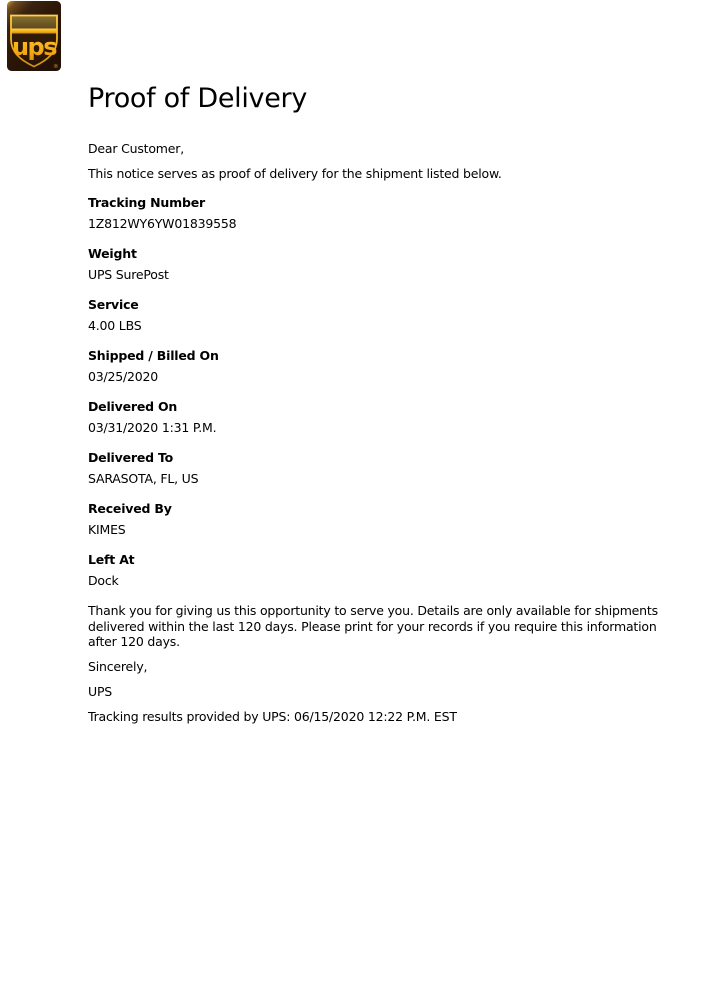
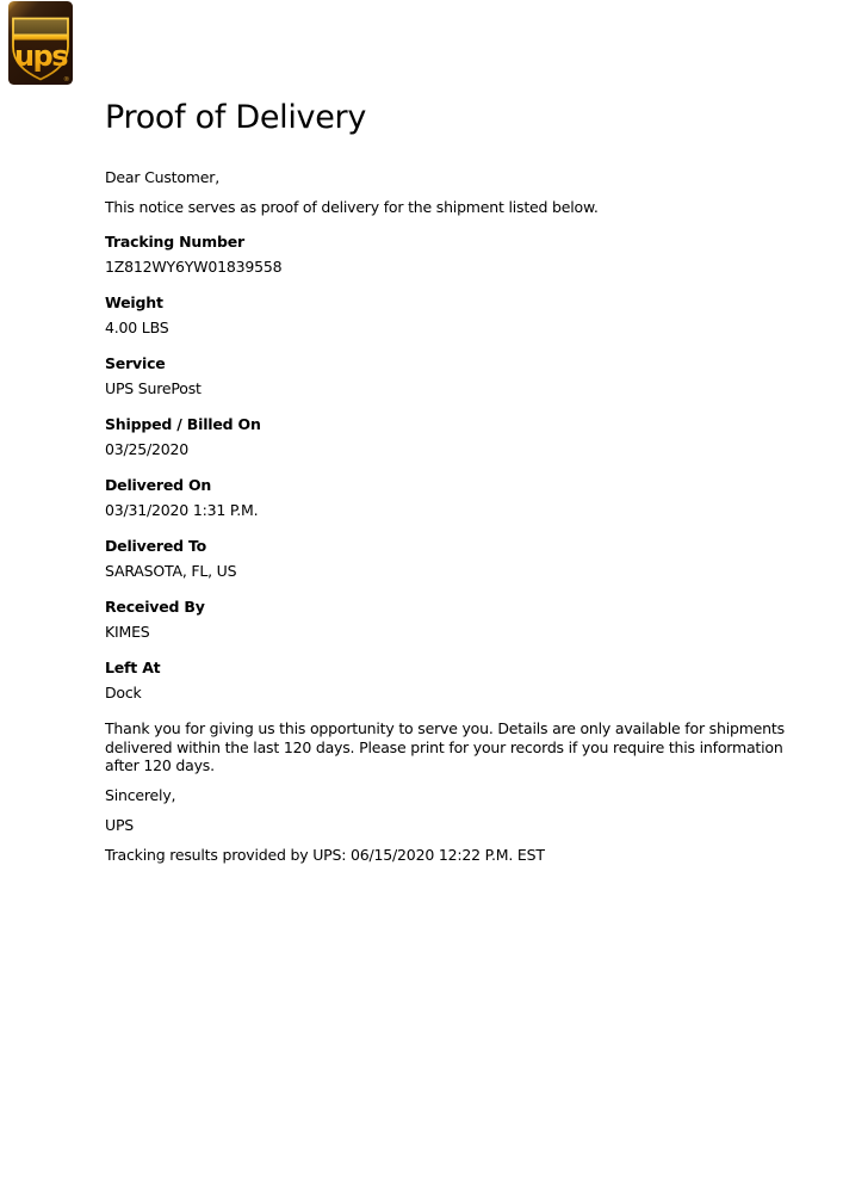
  ups
  Proof of Delivery
  Dear Customer,
  This notice serves as proof of delivery for the shipment listed below.
  Tracking Number
  1Z812WY6YW01839558
  Weight
- UPS SurePost
+ 4.00 LBS
  Service
- 4.00 LBS
+ UPS SurePost
  Shipped / Billed On
  03/25/2020
  Delivered On
  03/31/2020 1:31 P.M.
  Delivered To
  SARASOTA, FL, US
  Received By
  KIMES
  Left At
  Dock
  Thank you for giving us this opportunity to serve you. Details are only available for shipments
  delivered within the last 120 days. Please print for your records if you require this information
  after 120 days.
  Sincerely,
  UPS
  Tracking results provided by UPS: 06/15/2020 12:22 P.M. EST
